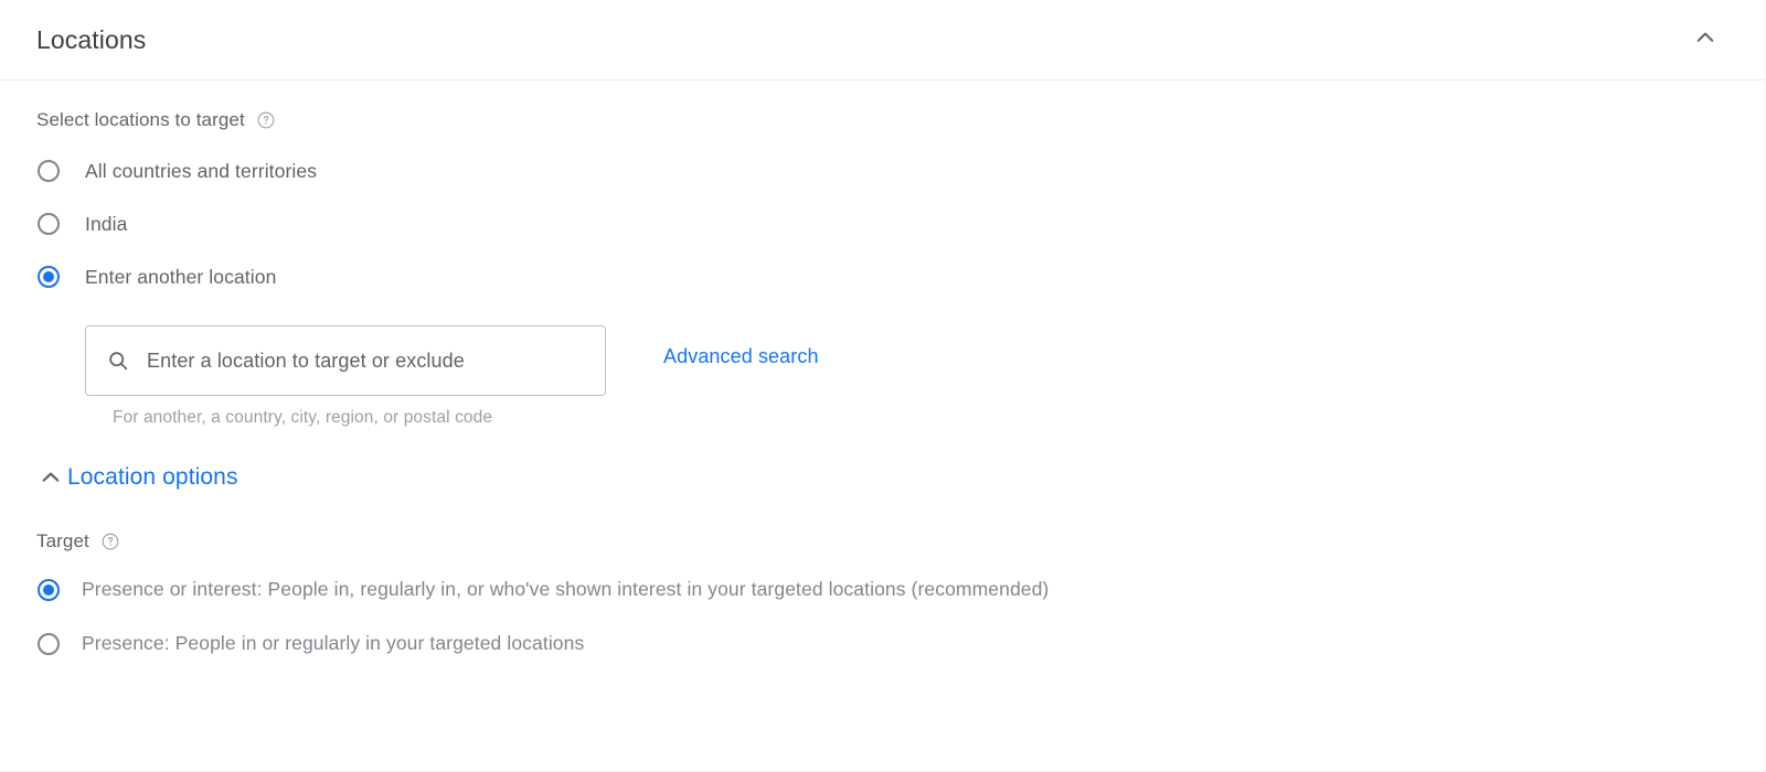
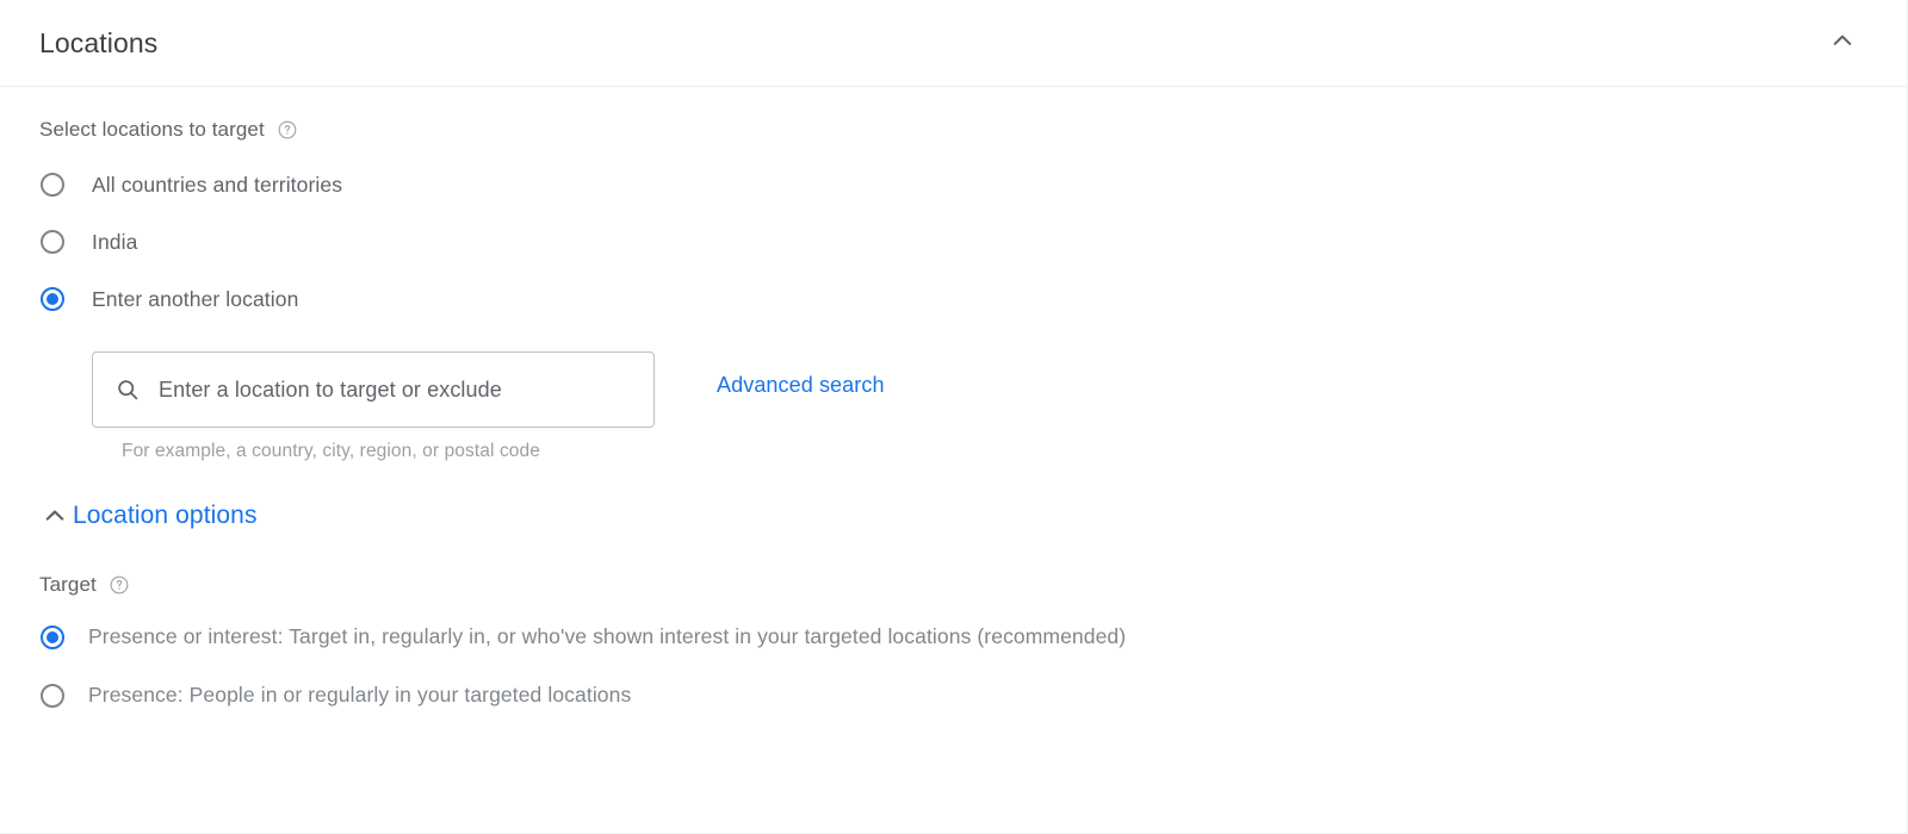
  Locations
  Select locations to target
  All countries and territories
  India
  Enter another location
  Enter a location to target or exclude
- For another, a country, city, region, or postal code
+ For example, a country, city, region, or postal code
  Advanced search
  Location options
  Target
- Presence or interest: People in, regularly in, or who've shown interest in your targeted locations (recommended)
+ Presence or interest: Target in, regularly in, or who've shown interest in your targeted locations (recommended)
  Presence: People in or regularly in your targeted locations
